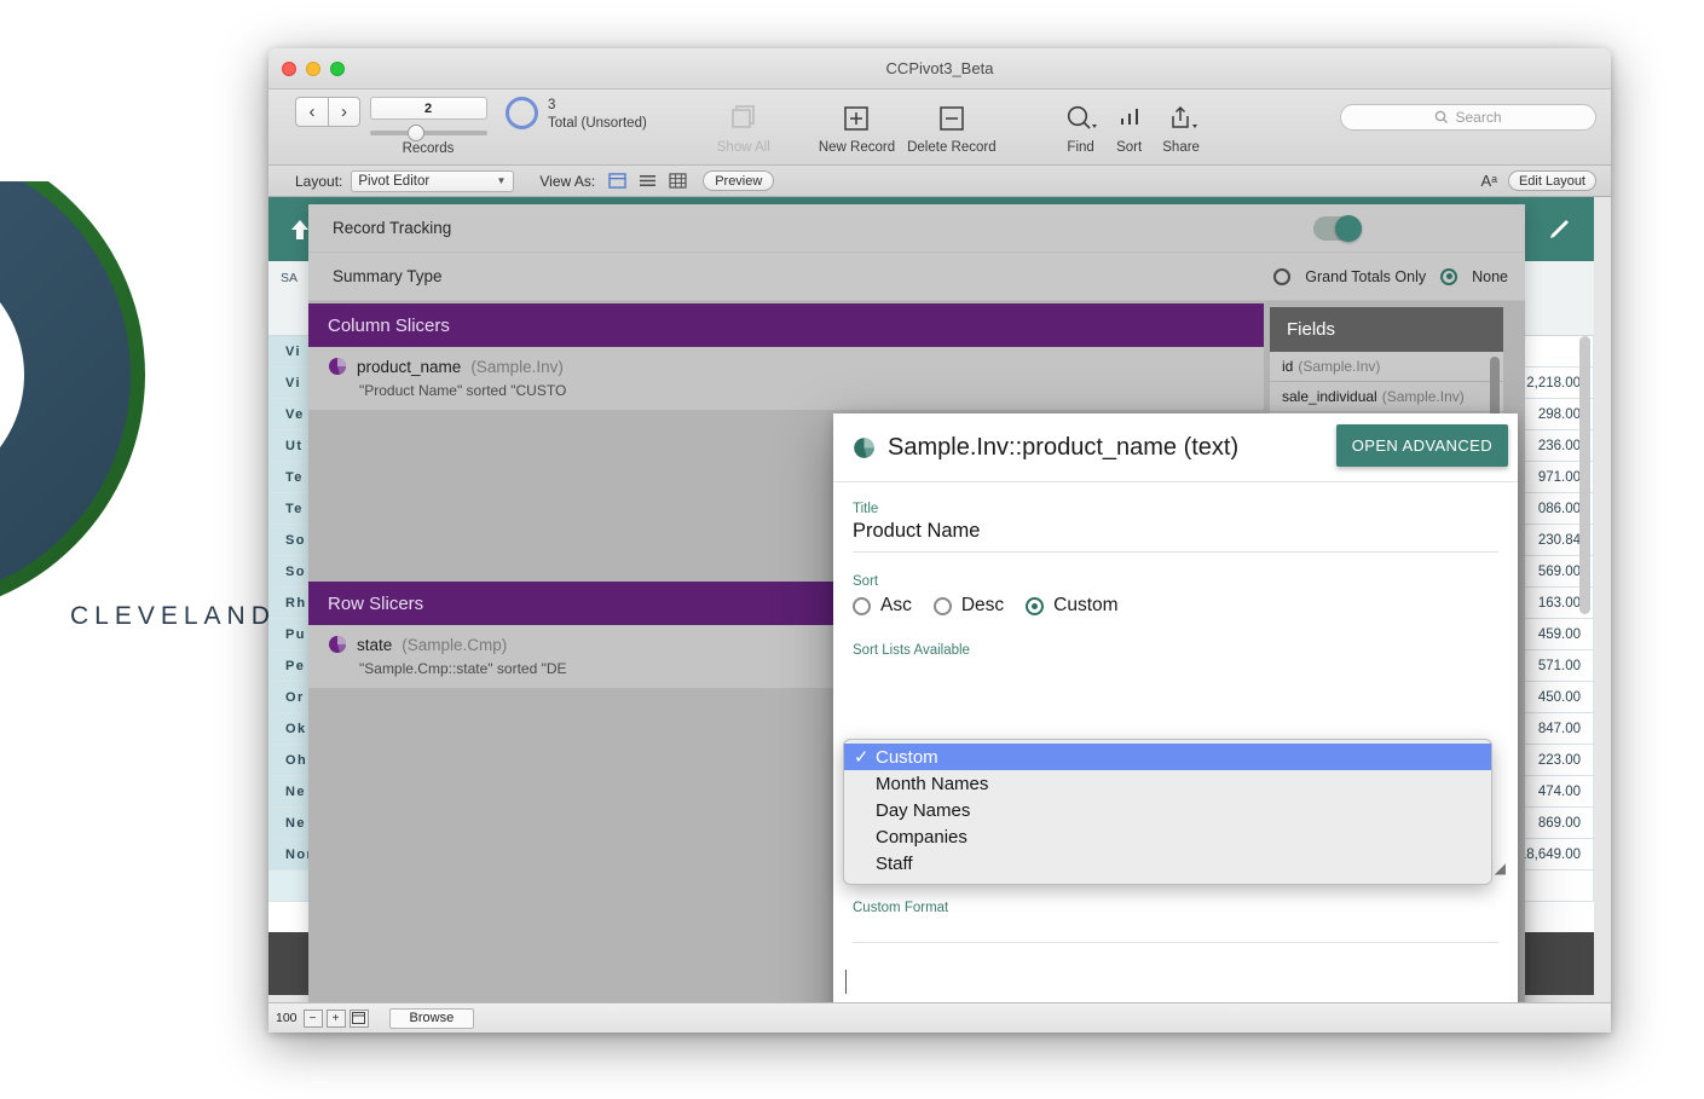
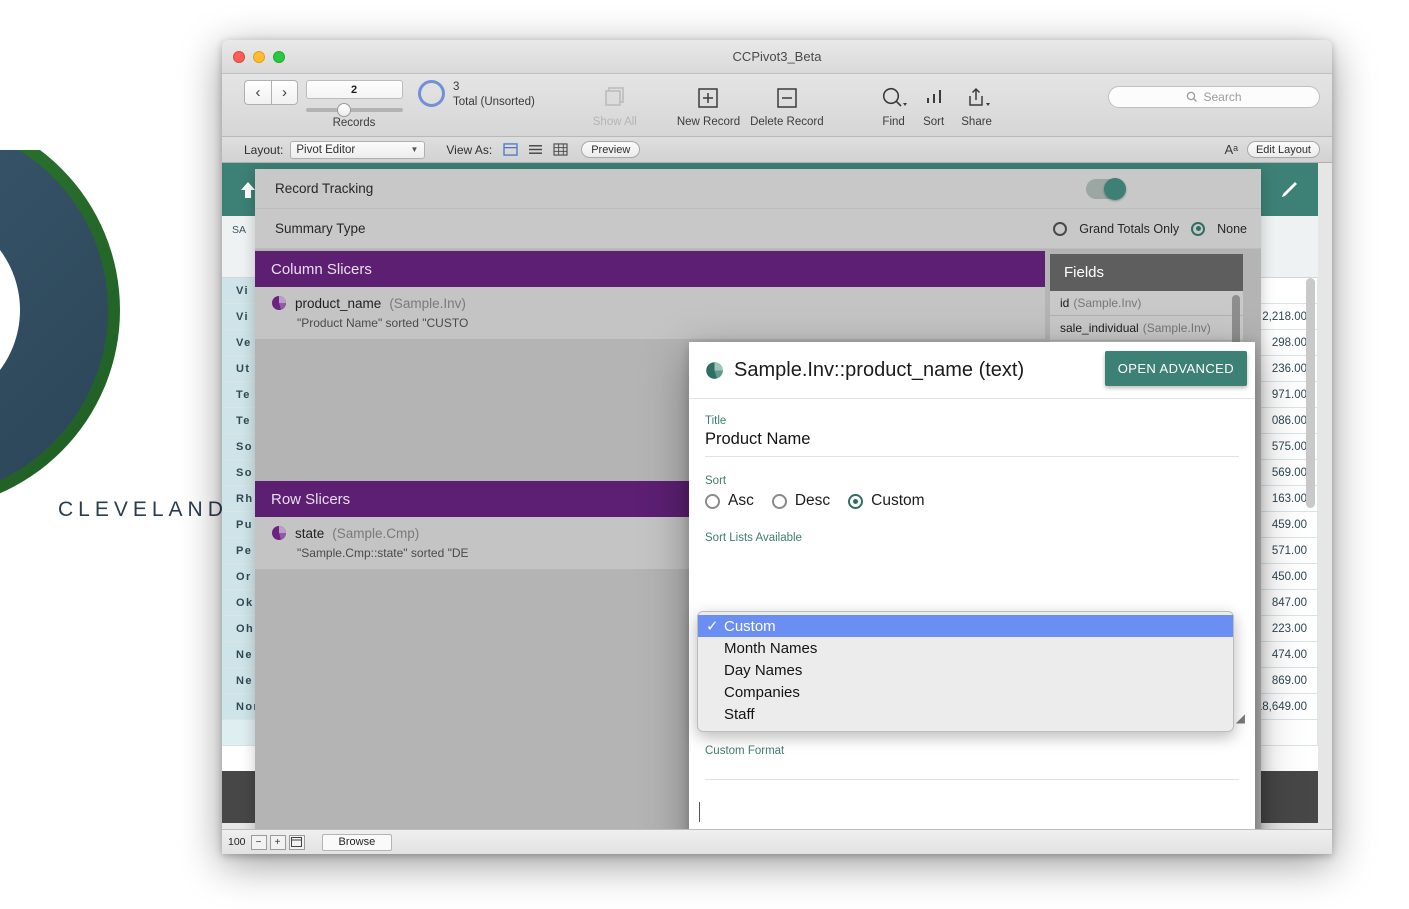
  CLEVELAND
  CCPivot3_Beta
  ‹
  ›
  2
  Records
  3
  Total (Unsorted)
  Show All
  New Record
  Delete Record
  Find
  Sort
  Share
  Search
  Layout:
  Pivot Editor
  ▼
  View As:
  Preview
  Aᵃ
  Edit Layout
  SA
  Vi
  Vi
  2,218.00
  Ve
  298.00
  Ut
  236.00
  Te
  971.00
  Te
  086.00
  So
- 230.84
+ 575.00
  So
  569.00
  Rh
  163.00
  Pu
  459.00
  Pe
  571.00
  Or
  450.00
  Ok
  847.00
  Oh
  223.00
  Ne
  474.00
  Ne
  869.00
  8,649.00
  Record Tracking
  Summary Type
  Grand Totals Only
  None
  Column Slicers
  product_name
  (Sample.Inv)
  "Product Name" sorted "CUSTO
  Row Slicers
  state
  (Sample.Cmp)
  "Sample.Cmp::state" sorted "DE
  Fields
  id
  (Sample.Inv)
  sale_individual
  (Sample.Inv)
  Sample.Inv::product_name (text)
  OPEN ADVANCED
  Title
  Product Name
  Sort
  Asc
  Desc
  Custom
  Sort Lists Available
  ◢
  ✓
  Custom
  Month Names
  Day Names
  Companies
  Staff
  Custom Format
  100
  −
  +
  Browse
